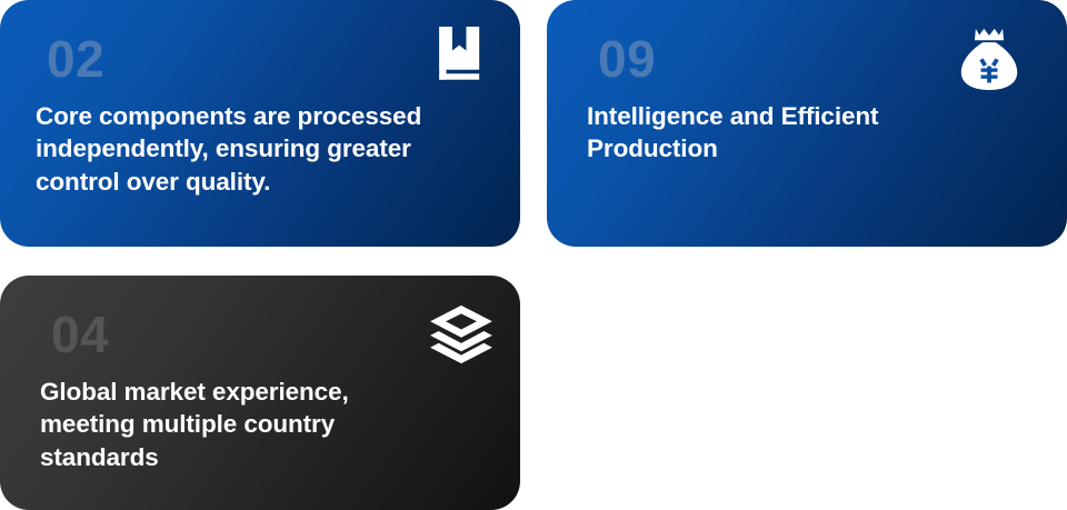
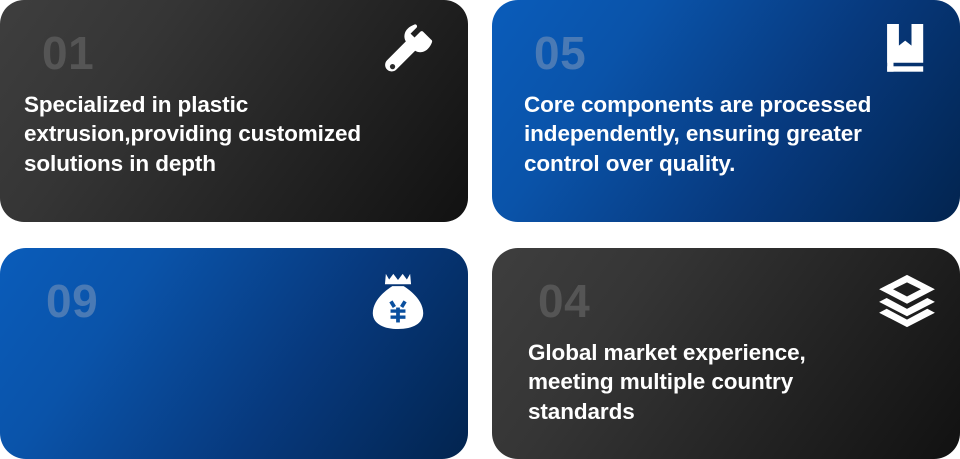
+ 01
+ Specialized in plastic
+ extrusion,providing customized
+ solutions in depth
- 02
+ 05
  Core components are processed
  independently, ensuring greater
  control over quality.
  09
- Intelligence and Efficient
- Production
  04
  Global market experience,
  meeting multiple country
  standards
